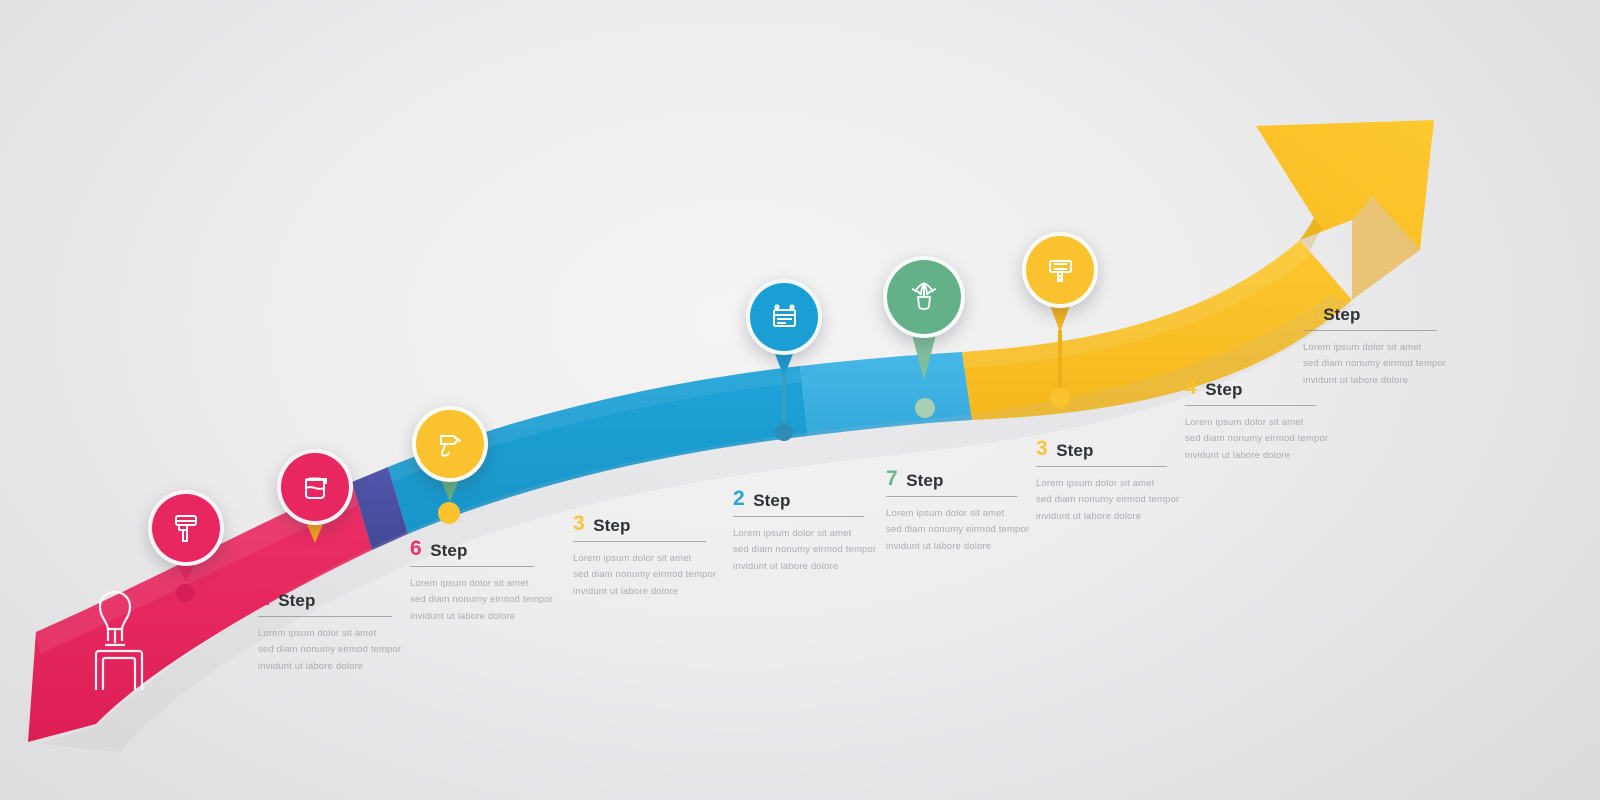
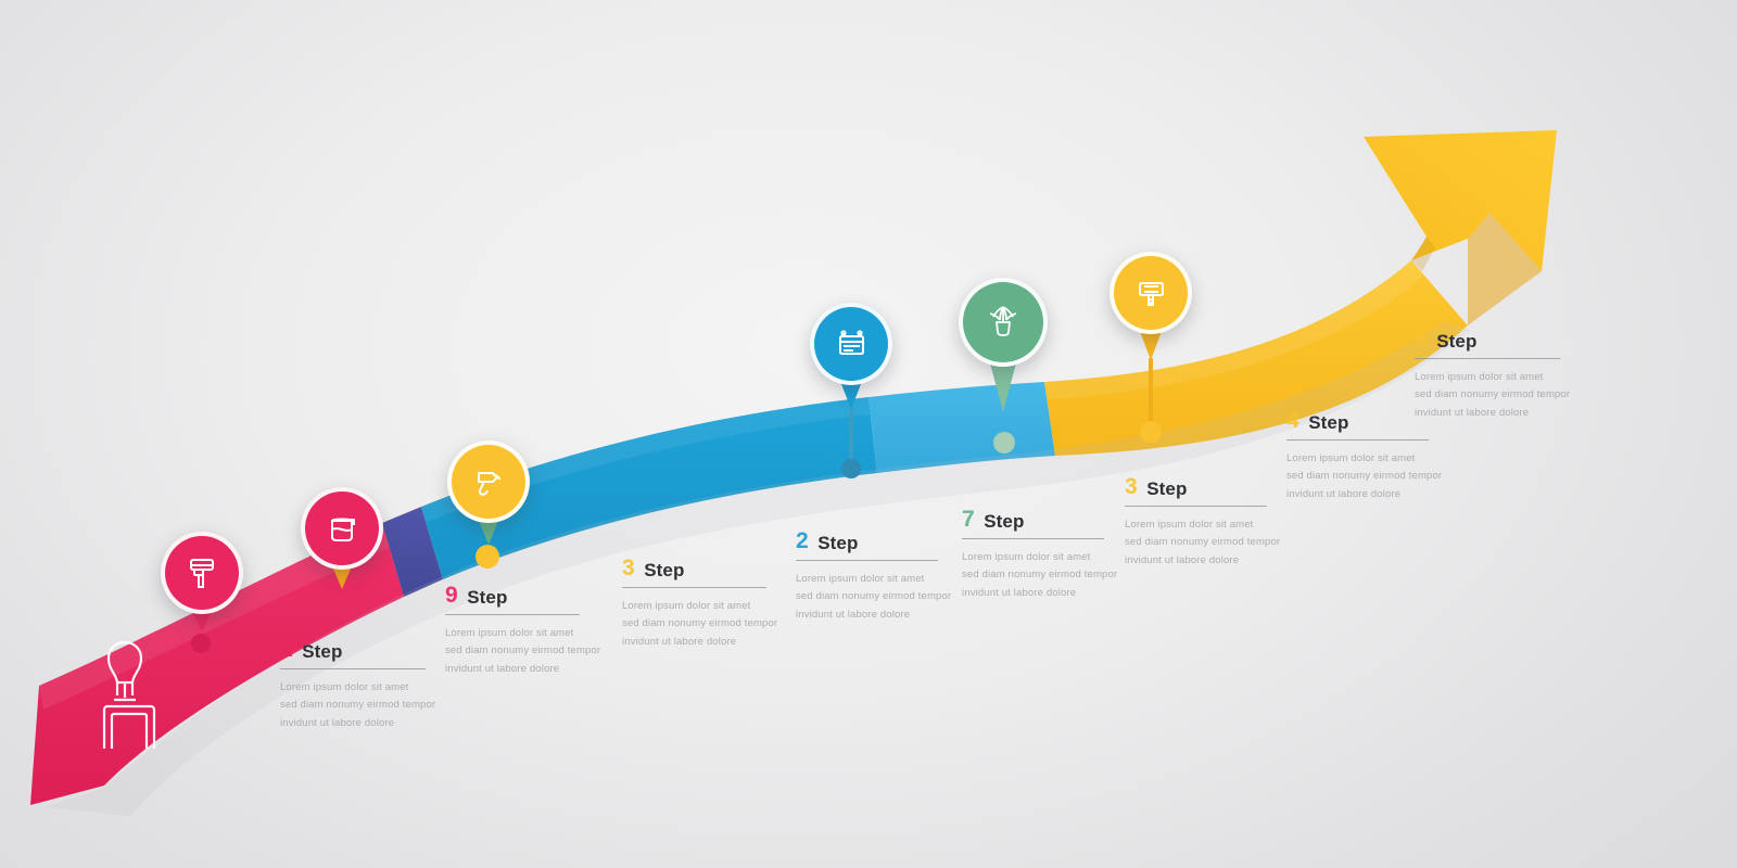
  1
  Step
  Lorem ipsum dolor sit amet
  sed diam nonumy eirmod tempor
  invidunt ut labore dolore
- 6
+ 9
  Step
  Lorem ipsum dolor sit amet
  sed diam nonumy eirmod tempor
  invidunt ut labore dolore
  3
  Step
  Lorem ipsum dolor sit amet
  sed diam nonumy eirmod tempor
  invidunt ut labore dolore
  2
  Step
  Lorem ipsum dolor sit amet
  sed diam nonumy eirmod tempor
  invidunt ut labore dolore
  7
  Step
  Lorem ipsum dolor sit amet
  sed diam nonumy eirmod tempor
  invidunt ut labore dolore
  3
  Step
  Lorem ipsum dolor sit amet
  sed diam nonumy eirmod tempor
  invidunt ut labore dolore
  4
  Step
  Lorem ipsum dolor sit amet
  sed diam nonumy eirmod tempor
  invidunt ut labore dolore
  5
  Step
  Lorem ipsum dolor sit amet
  sed diam nonumy eirmod tempor
  invidunt ut labore dolore
